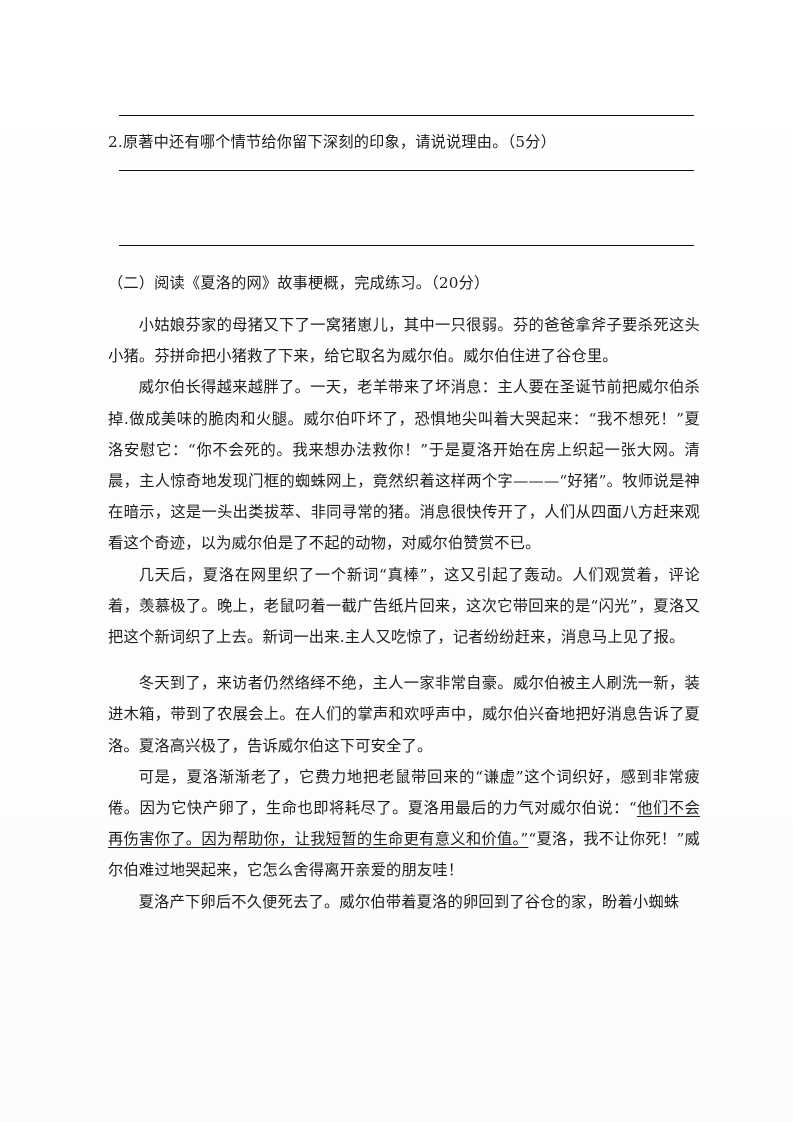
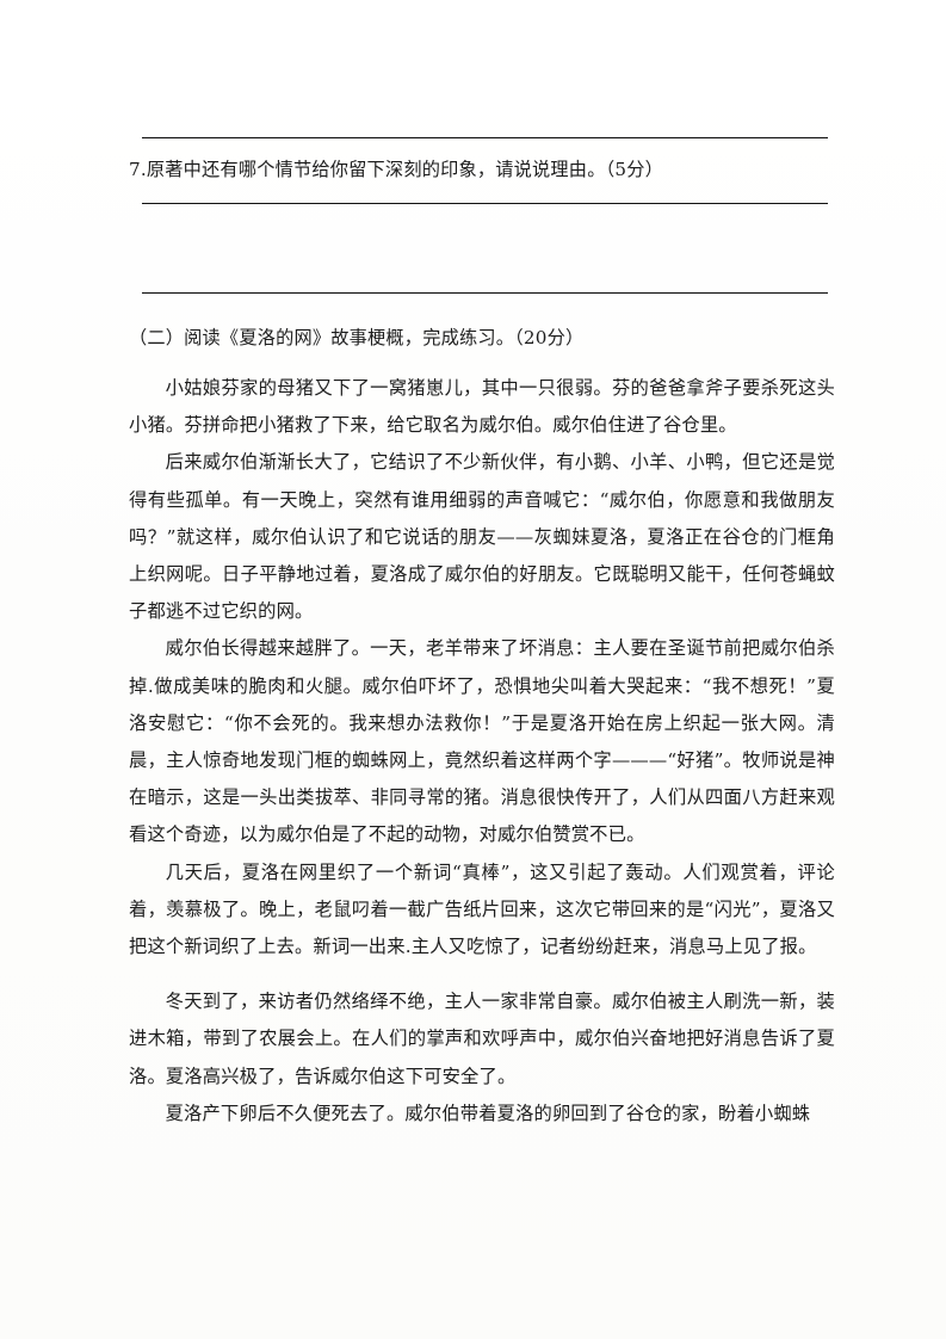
- 2.原著中还有哪个情节给你留下深刻的印象，请说说理由。（5分）
+ 7.原著中还有哪个情节给你留下深刻的印象，请说说理由。（5分）
  （二）阅读《夏洛的网》故事梗概，完成练习。（20分）
  小姑娘芬家的母猪又下了一窝猪崽儿，其中一只很弱。芬的爸爸拿斧子要杀死这头小猪。芬拼命把小猪救了下来，给它取名为威尔伯。威尔伯住进了谷仓里。
+ 后来威尔伯渐渐长大了，它结识了不少新伙伴，有小鹅、小羊、小鸭，但它还是觉得有些孤单。有一天晚上，突然有谁用细弱的声音喊它：“威尔伯，你愿意和我做朋友吗？”就这样，威尔伯认识了和它说话的朋友——灰蜘妹夏洛，夏洛正在谷仓的门框角上织网呢。日子平静地过着，夏洛成了威尔伯的好朋友。它既聪明又能干，任何苍蝇蚊子都逃不过它织的网。
  威尔伯长得越来越胖了。一天，老羊带来了坏消息：主人要在圣诞节前把威尔伯杀掉.做成美味的脆肉和火腿。威尔伯吓坏了，恐惧地尖叫着大哭起来：“我不想死！”夏洛安慰它：“你不会死的。我来想办法救你！”于是夏洛开始在房上织起一张大网。清晨，主人惊奇地发现门框的蜘蛛网上，竟然织着这样两个字———“好猪”。牧师说是神在暗示，这是一头出类拔萃、非同寻常的猪。消息很快传开了，人们从四面八方赶来观看这个奇迹，以为威尔伯是了不起的动物，对威尔伯赞赏不已。
  几天后，夏洛在网里织了一个新词“真棒”，这又引起了轰动。人们观赏着，评论着，羡慕极了。晚上，老鼠叼着一截广告纸片回来，这次它带回来的是“闪光”，夏洛又把这个新词织了上去。新词一出来.主人又吃惊了，记者纷纷赶来，消息马上见了报。
  冬天到了，来访者仍然络绎不绝，主人一家非常自豪。威尔伯被主人刷洗一新，装进木箱，带到了农展会上。在人们的掌声和欢呼声中，威尔伯兴奋地把好消息告诉了夏洛。夏洛高兴极了，告诉威尔伯这下可安全了。
- 可是，夏洛渐渐老了，它费力地把老鼠带回来的“谦虚”这个词织好，感到非常疲倦。因为它快产卵了，生命也即将耗尽了。夏洛用最后的力气对威尔伯说：“他们不会再伤害你了。因为帮助你，让我短暂的生命更有意义和价值。”“夏洛，我不让你死！”威尔伯难过地哭起来，它怎么舍得离开亲爱的朋友哇！
  夏洛产下卵后不久便死去了。威尔伯带着夏洛的卵回到了谷仓的家，盼着小蜘蛛
